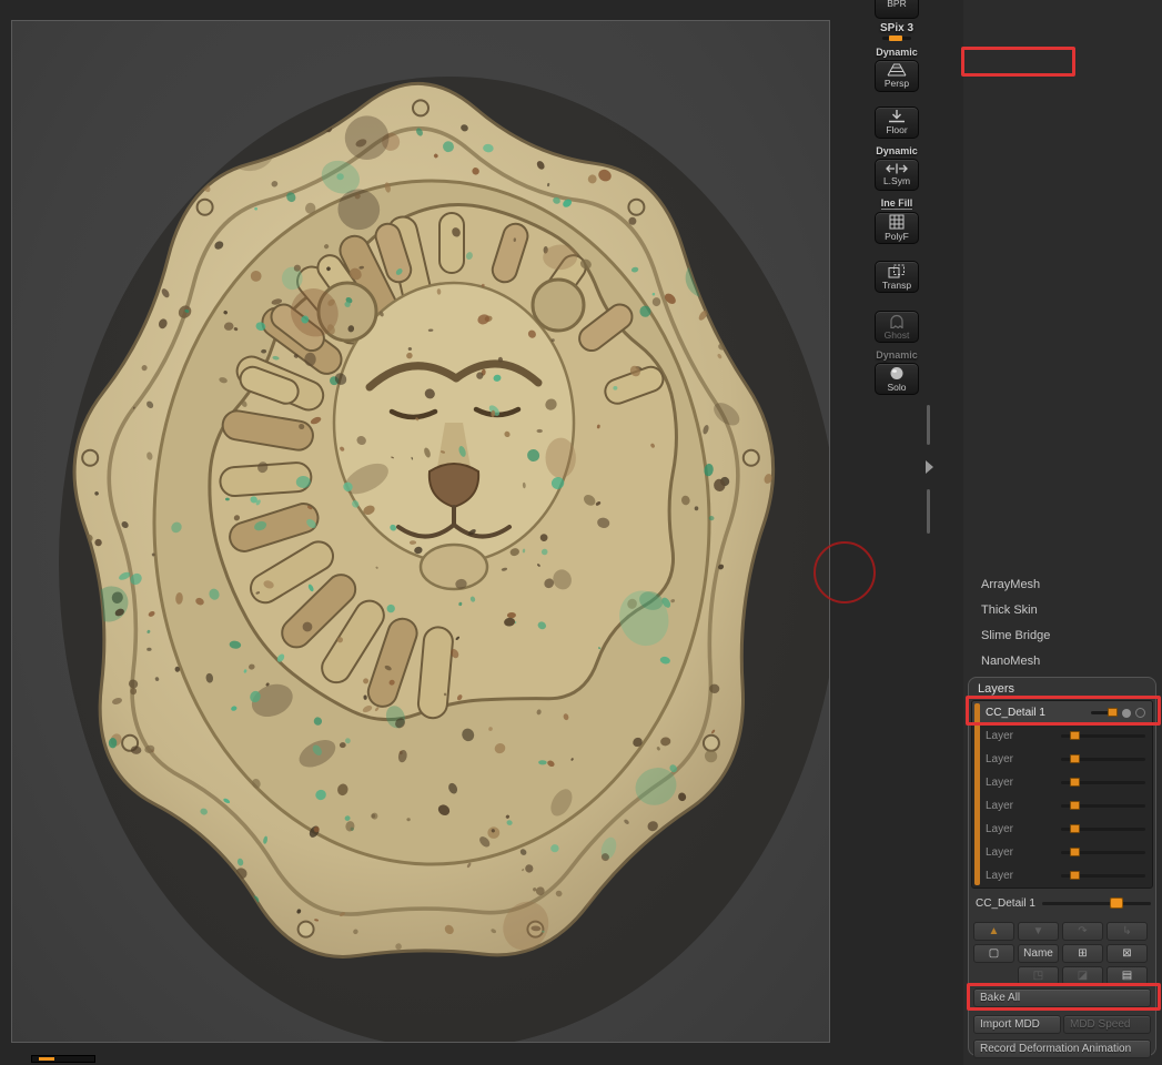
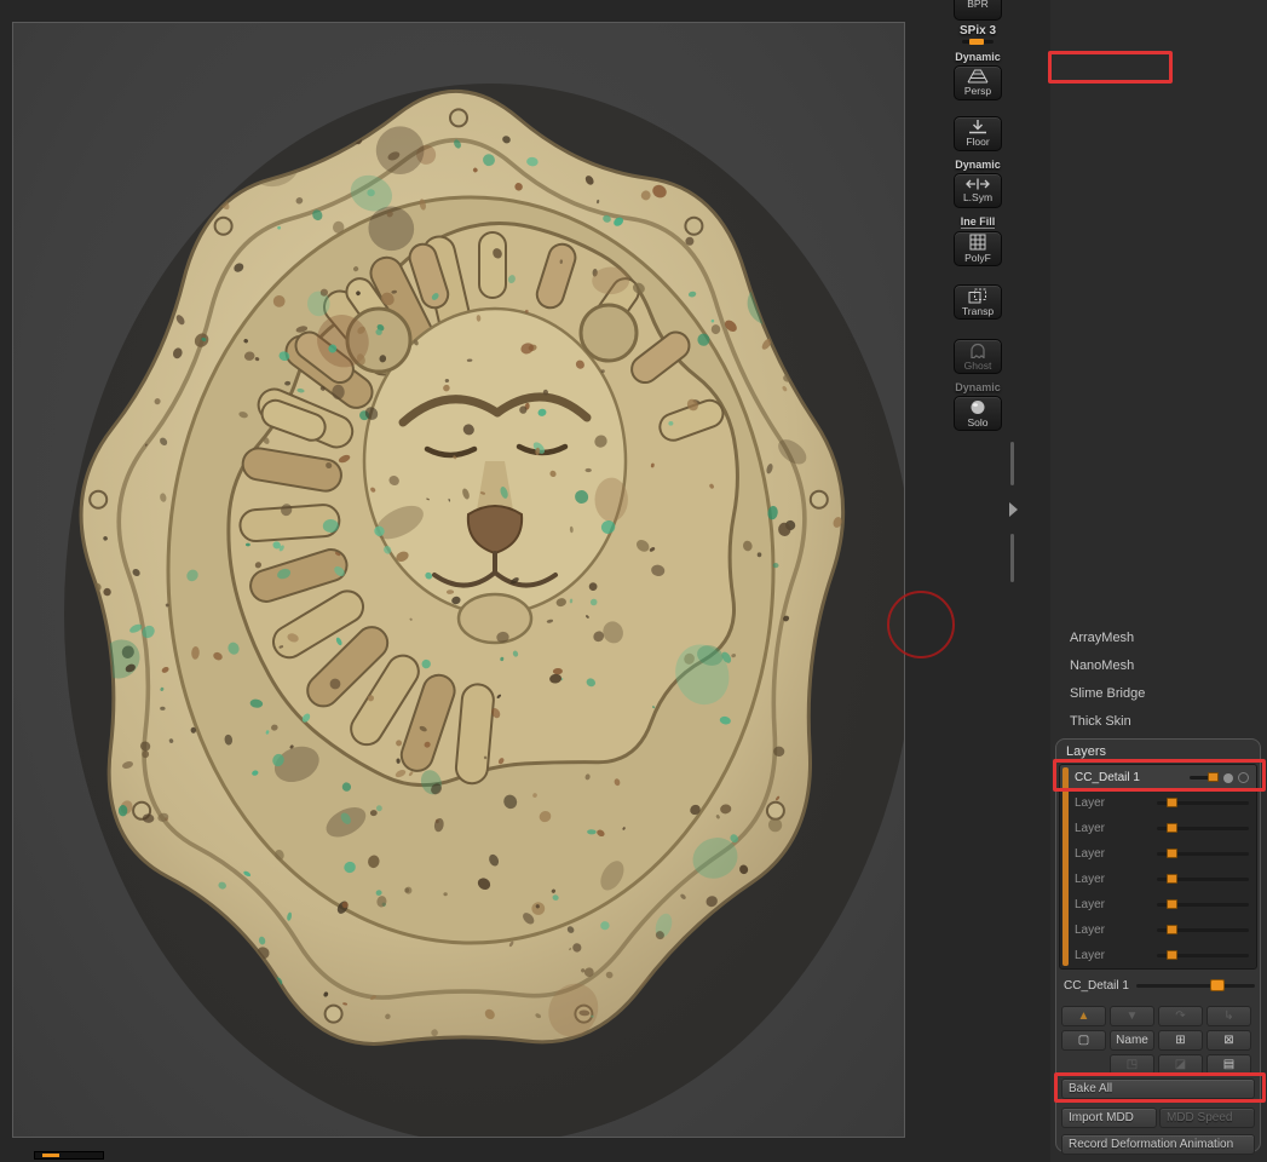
  BPR
  SPix 3
  Dynamic
  Persp
  Floor
  Dynamic
  L.Sym
  Ine Fill
  PolyF
  Transp
  Ghost
  Dynamic
  Solo
  ArrayMesh
- Thick Skin
+ NanoMesh
  Slime Bridge
- NanoMesh
+ Thick Skin
  Layers
  CC_Detail 1
  Layer
  Layer
  Layer
  Layer
  Layer
  Layer
  Layer
  CC_Detail 1
  ▲
  ▼
  ↷
  ↳
  ▢
  Name
  ⊞
  ⊠
  ◳
  ◪
  ▤
  Bake All
  Import MDD
  MDD Speed
  Record Deformation Animation
